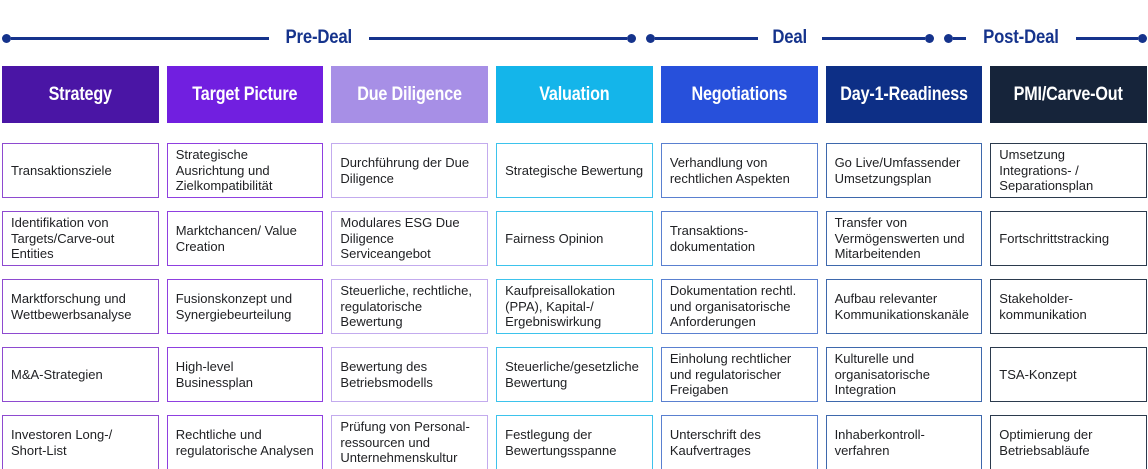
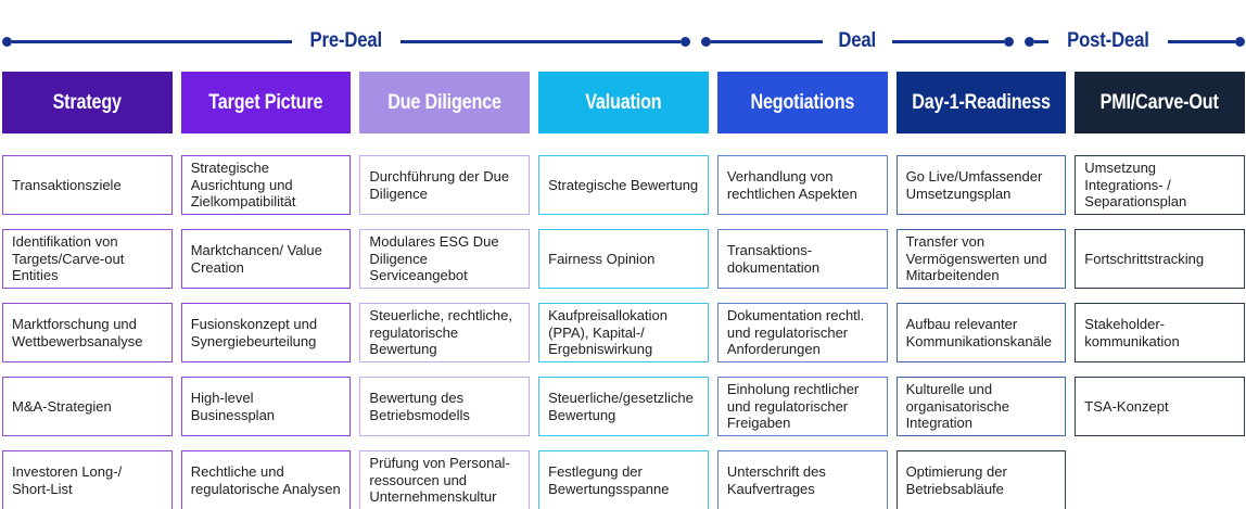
  Pre-Deal
  Deal
  Post-Deal
  Strategy
  Target Picture
  Due Diligence
  Valuation
  Negotiations
  Day-1-Readiness
  PMI/Carve-Out
  Transaktionsziele
  Strategische Ausrichtung und Zielkompatibilität
  Durchführung der Due Diligence
  Strategische Bewertung
  Verhandlung von rechtlichen Aspekten
  Go Live/Umfassender Umsetzungsplan
  Umsetzung Integrations- / Separationsplan
  Identifikation von Targets/Carve-out Entities
  Marktchancen/ Value Creation
  Modulares ESG Due Diligence Serviceangebot
  Fairness Opinion
  Transaktions-dokumentation
  Transfer von Vermögenswerten und Mitarbeitenden
  Fortschrittstracking
  Marktforschung und Wettbewerbsanalyse
  Fusionskonzept und Synergiebeurteilung
  Steuerliche, rechtliche, regulatorische Bewertung
  Kaufpreisallokation (PPA), Kapital-/ Ergebniswirkung
- Dokumentation rechtl. und organisatorische Anforderungen
+ Dokumentation rechtl. und regulatorischer Anforderungen
  Aufbau relevanter Kommunikationskanäle
  Stakeholder-kommunikation
  M&A-Strategien
  High-level Businessplan
  Bewertung des Betriebsmodells
  Steuerliche/gesetzliche Bewertung
  Einholung rechtlicher und regulatorischer Freigaben
  Kulturelle und organisatorische Integration
  TSA-Konzept
  Investoren Long-/ Short-List
  Rechtliche und regulatorische Analysen
  Prüfung von Personal-ressourcen und Unternehmenskultur
  Festlegung der Bewertungsspanne
  Unterschrift des Kaufvertrages
- Inhaberkontroll-verfahren
  Optimierung der Betriebsabläufe
